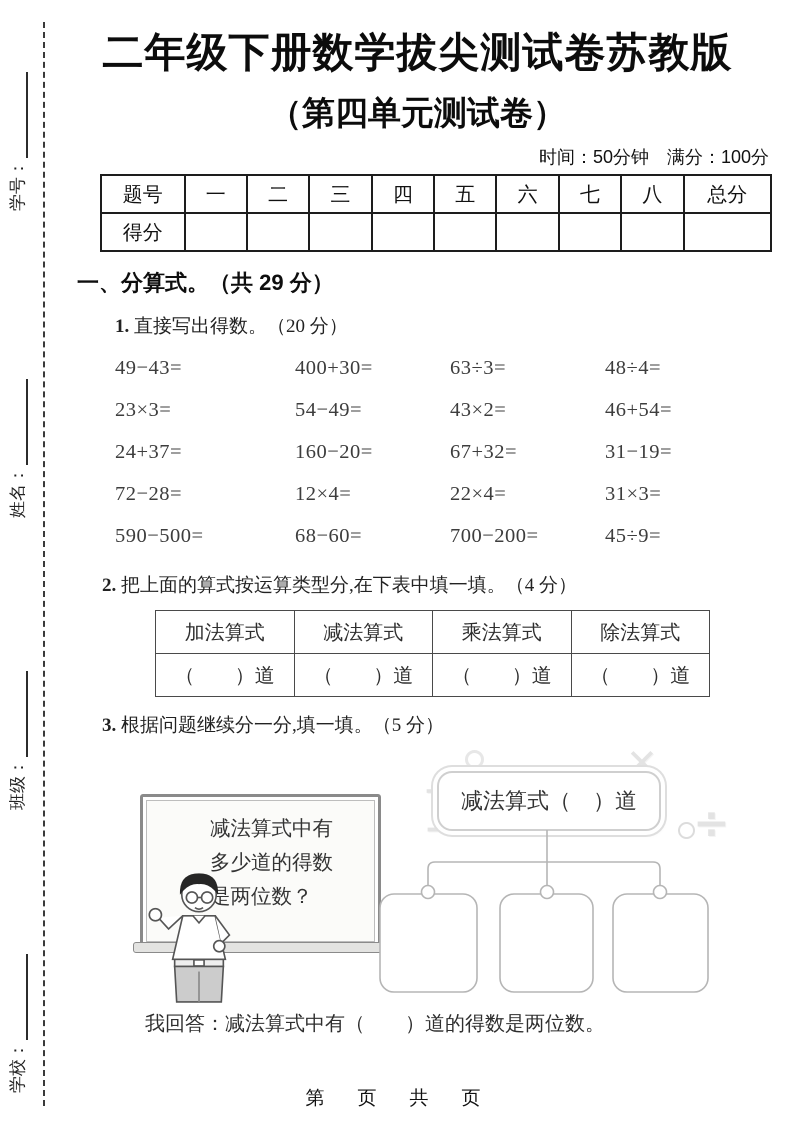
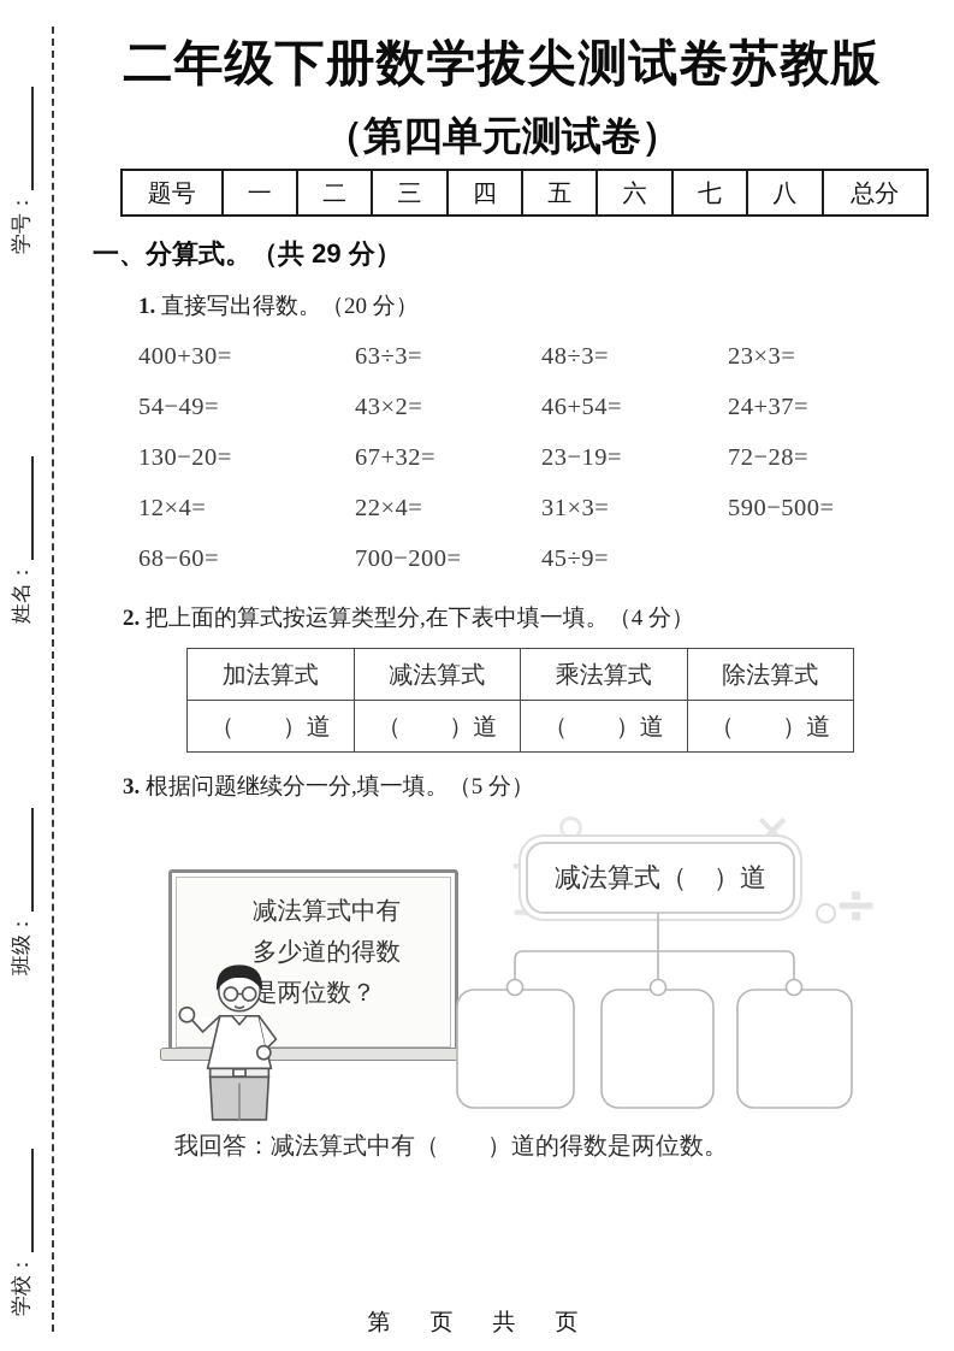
  二年级下册数学拔尖测试卷苏教版
  （第四单元测试卷）
- 时间：50分钟 满分：100分
  题号	一	二	三	四	五	六	七	八	总分
- 得分
  一、分算式。（共 29 分）
  1. 直接写出得数。（20 分）
- 49−43=
  400+30=
  63÷3=
- 48÷4=
+ 48÷3=
  23×3=
  54−49=
  43×2=
  46+54=
  24+37=
- 160−20=
+ 130−20=
  67+32=
- 31−19=
+ 23−19=
  72−28=
  12×4=
  22×4=
  31×3=
  590−500=
  68−60=
  700−200=
  45÷9=
  2. 把上面的算式按运算类型分,在下表中填一填。（4 分）
  加法算式	减法算式	乘法算式	除法算式
  （ ）道	（ ）道	（ ）道	（ ）道
  3. 根据问题继续分一分,填一填。（5 分）
  减法算式中有
  多少道的得数
  是两位数？
  —
  ✕
  ÷
  减法算式（ ）道
  我回答：减法算式中有（ ）道的得数是两位数。
  第 页 共 页
